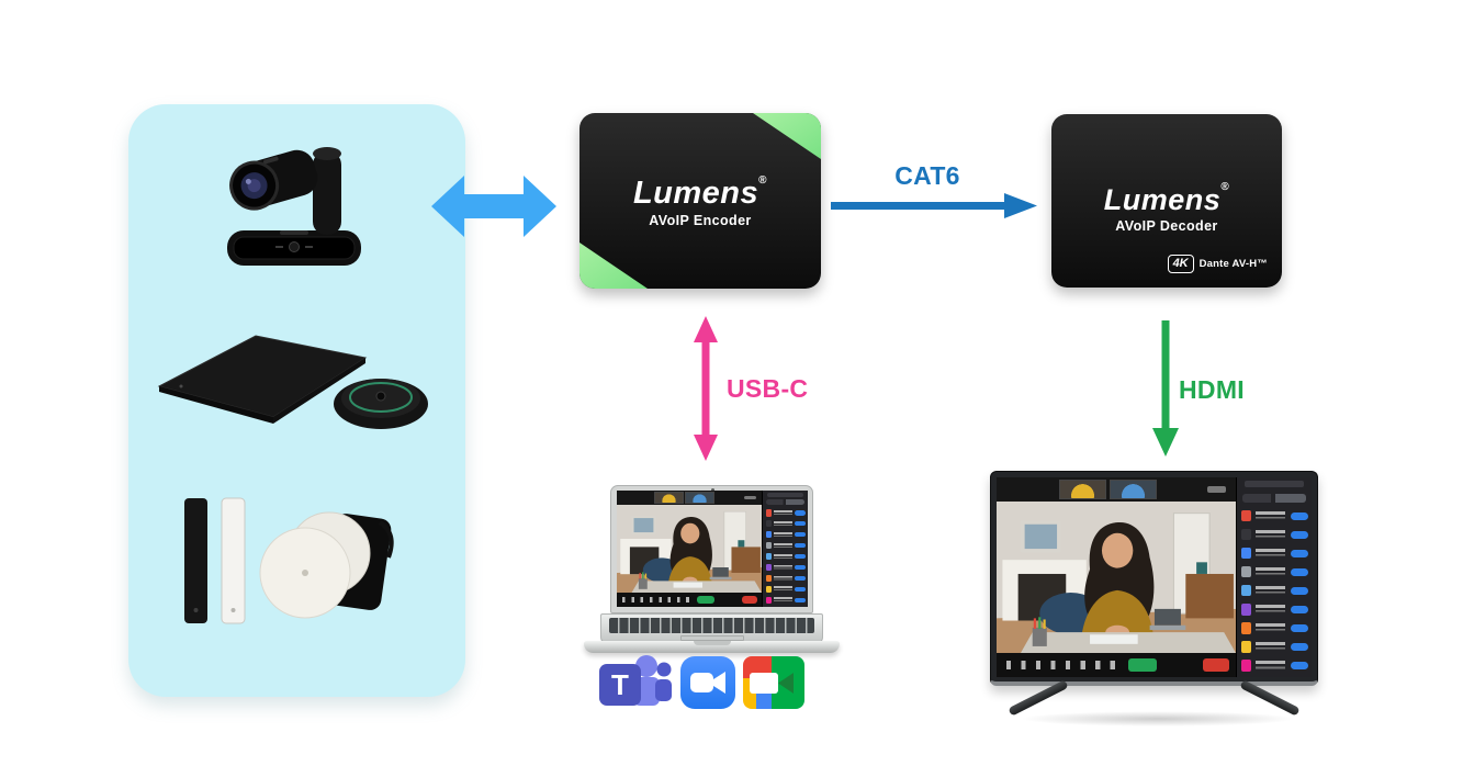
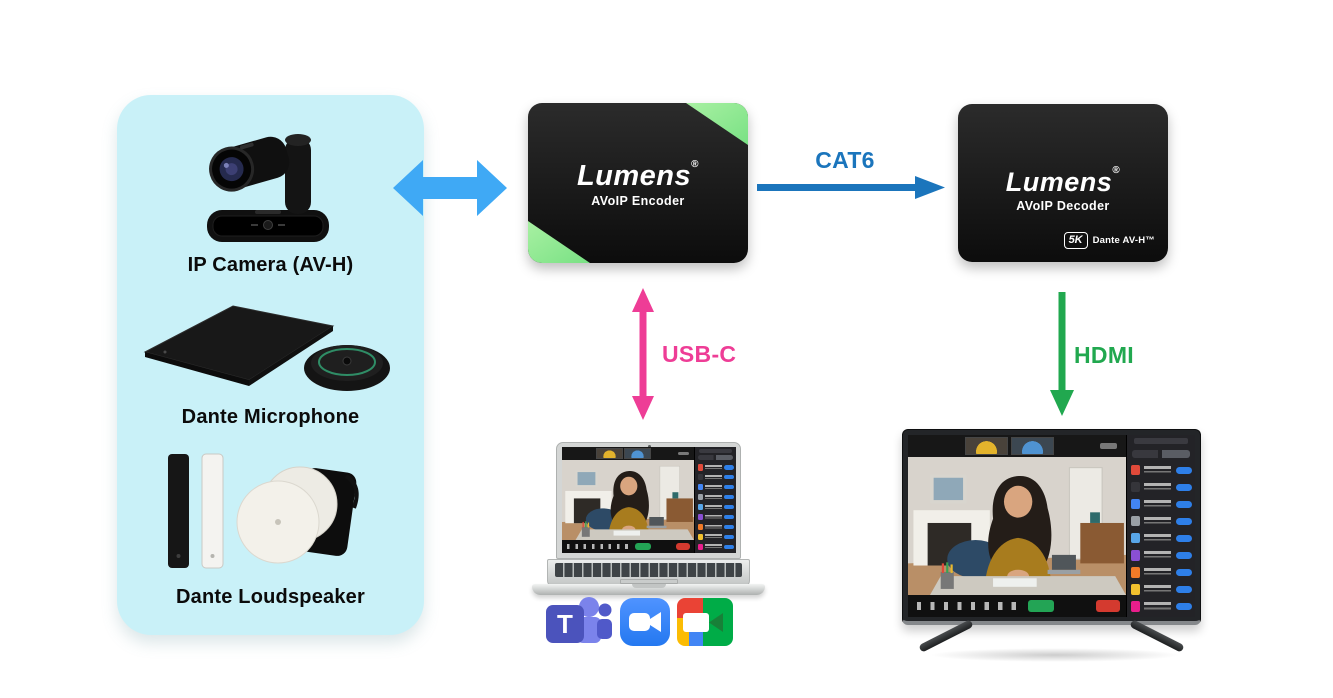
+ IP Camera (AV-H)
+ Dante Microphone
+ Dante Loudspeaker
  Lumens®
  AVoIP Encoder
  CAT6
  Lumens®
  AVoIP Decoder
- 4K
+ 5K
  Dante AV-H™
  USB-C
  HDMI
  T
